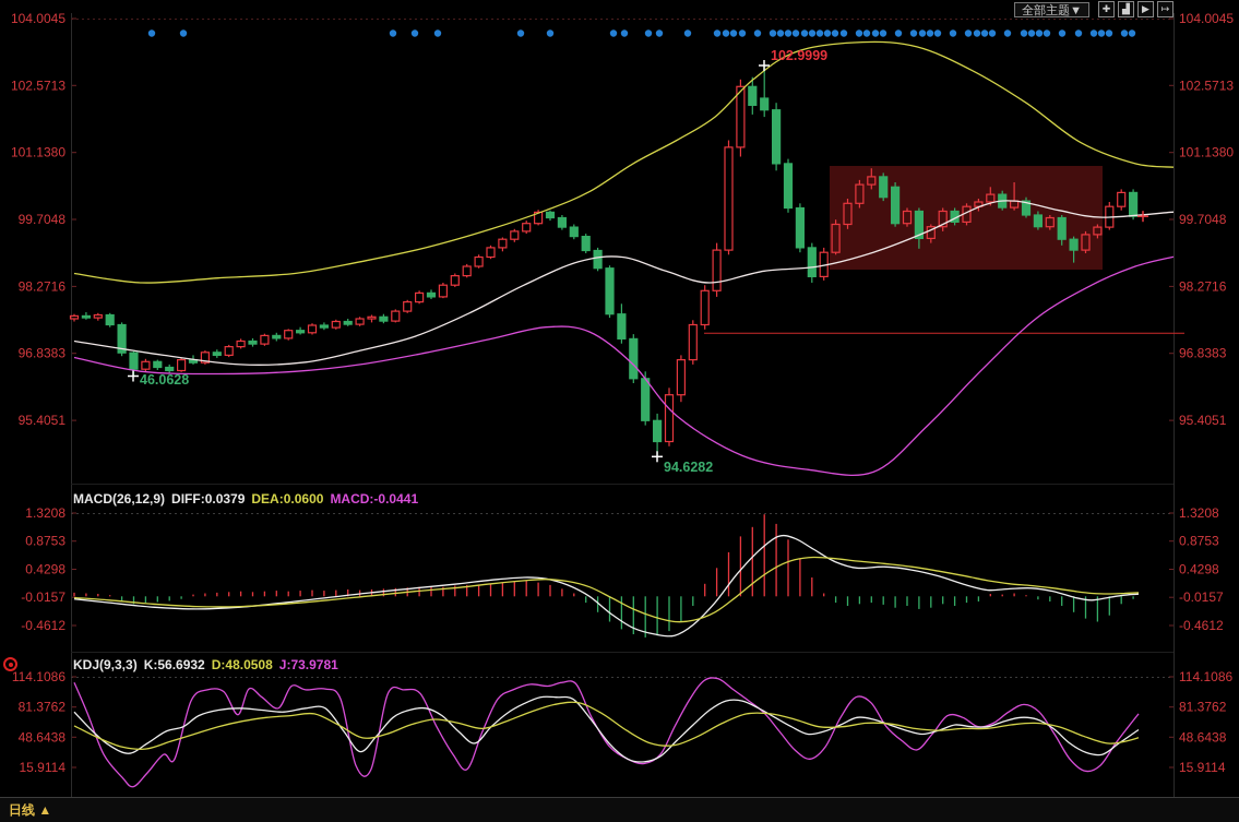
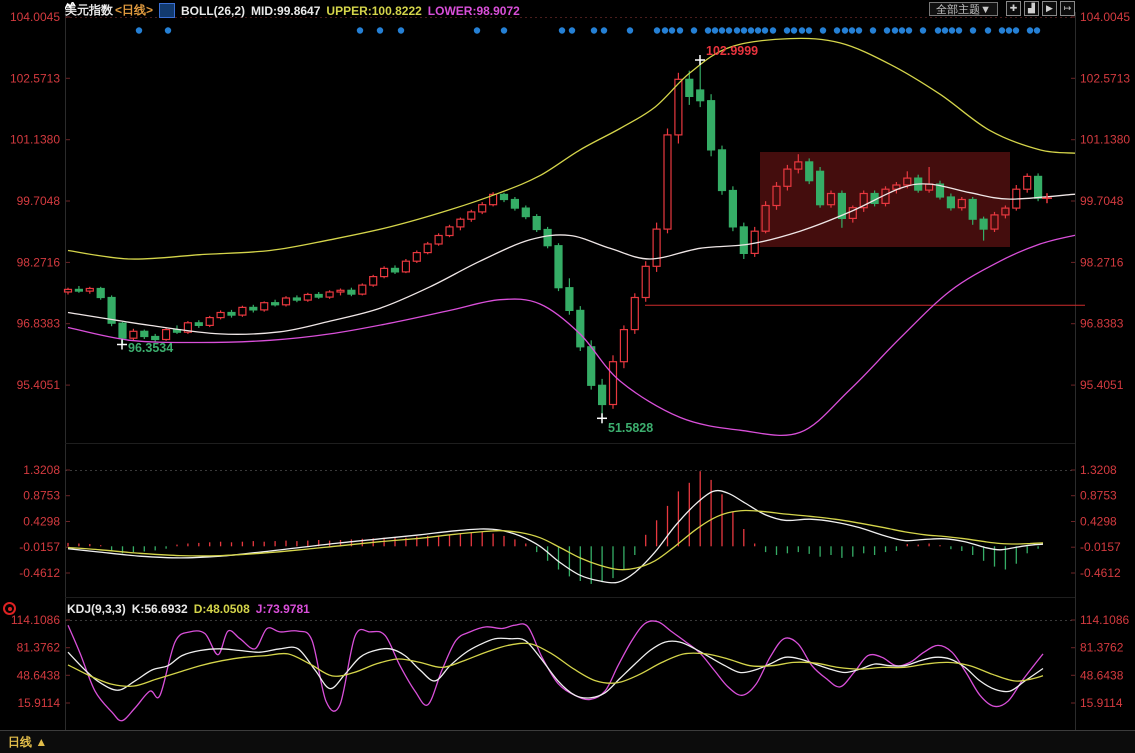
  104.0045
  104.0045
  102.5713
  102.5713
  101.1380
  101.1380
  99.7048
  99.7048
  98.2716
  98.2716
  96.8383
  96.8383
  95.4051
  95.4051
  1.3208
  1.3208
  0.8753
  0.8753
  0.4298
  0.4298
  -0.0157
  -0.0157
  -0.4612
  -0.4612
  114.1086
  114.1086
  81.3762
  81.3762
  48.6438
  48.6438
  15.9114
  15.9114
  102.9999
- 46.0628
+ 96.3534
- 94.6282
+ 51.5828
+ 美元指数
+ <日线>
+ BOLL(26,2)
+ MID:99.8647
+ UPPER:100.8222
+ LOWER:98.9072
  全部主题▼
  ✚
  ▟
  ▶
  ↦
- MACD(26,12,9)
- DIFF:0.0379
- DEA:0.0600
- MACD:-0.0441
  KDJ(9,3,3)
  K:56.6932
  D:48.0508
  J:73.9781
  日线 ▲
